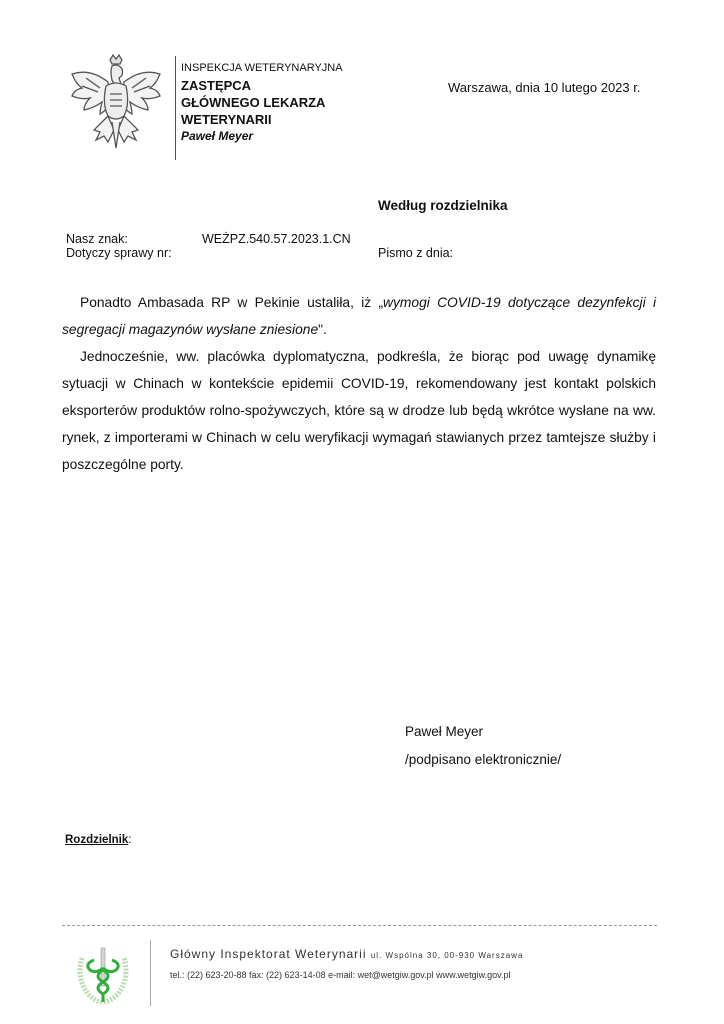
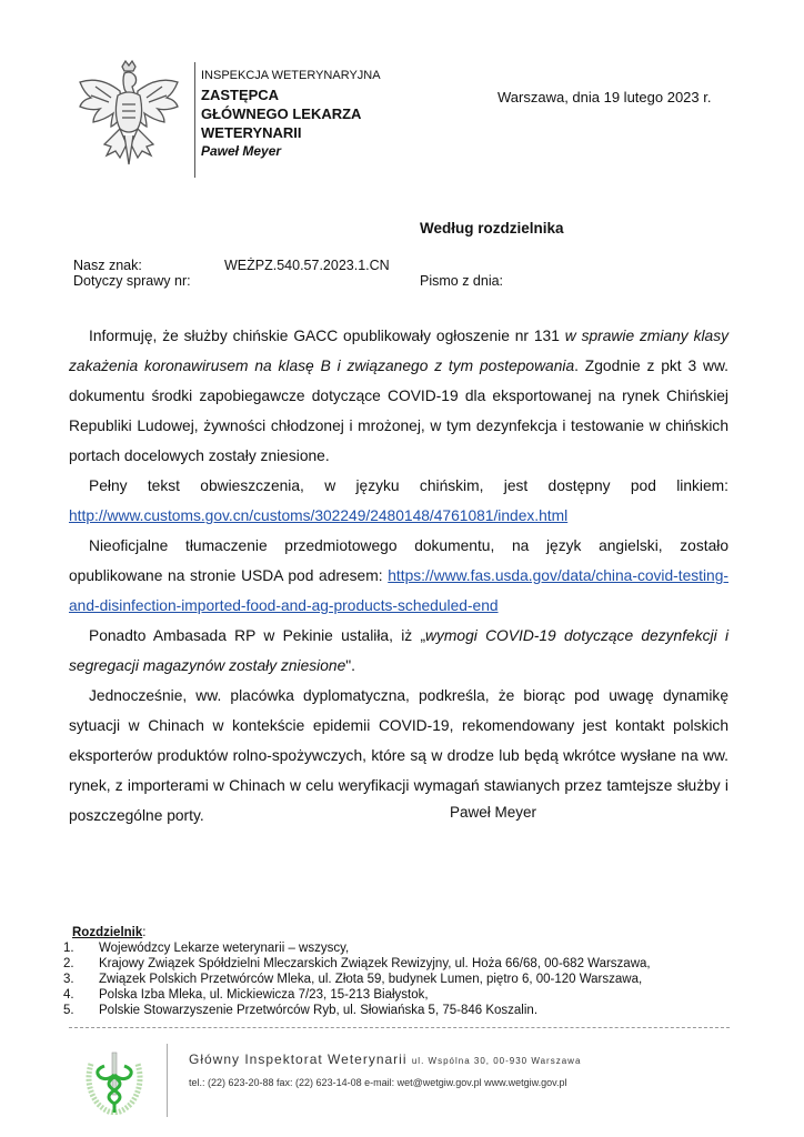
  INSPEKCJA WETERYNARYJNA
  ZASTĘPCA
  GŁÓWNEGO LEKARZA
  WETERYNARII
  Paweł Meyer
- Warszawa, dnia 10 lutego 2023 r.
+ Warszawa, dnia 19 lutego 2023 r.
  Według rozdzielnika
  Nasz znak:
  WEŻPZ.540.57.2023.1.CN
  Dotyczy sprawy nr:
  Pismo z dnia:
+ Informuję, że służby chińskie GACC opublikowały ogłoszenie nr 131 w sprawie zmiany klasy zakażenia koronawirusem na klasę B i związanego z tym postepowania. Zgodnie z pkt 3 ww. dokumentu środki zapobiegawcze dotyczące COVID-19 dla eksportowanej na rynek Chińskiej Republiki Ludowej, żywności chłodzonej i mrożonej, w tym dezynfekcja i testowanie w chińskich portach docelowych zostały zniesione.
+ Pełny tekst obwieszczenia, w języku chińskim, jest dostępny pod linkiem: http://www.customs.gov.cn/customs/302249/2480148/4761081/index.html
+ Nieoficjalne tłumaczenie przedmiotowego dokumentu, na język angielski, zostało opublikowane na stronie USDA pod adresem: https://www.fas.usda.gov/data/china-covid-testing-and-disinfection-imported-food-and-ag-products-scheduled-end
- Ponadto Ambasada RP w Pekinie ustaliła, iż „wymogi COVID-19 dotyczące dezynfekcji i segregacji magazynów wysłane zniesione".
+ Ponadto Ambasada RP w Pekinie ustaliła, iż „wymogi COVID-19 dotyczące dezynfekcji i segregacji magazynów zostały zniesione".
  Jednocześnie, ww. placówka dyplomatyczna, podkreśla, że biorąc pod uwagę dynamikę sytuacji w Chinach w kontekście epidemii COVID-19, rekomendowany jest kontakt polskich eksporterów produktów rolno-spożywczych, które są w drodze lub będą wkrótce wysłane na ww. rynek, z importerami w Chinach w celu weryfikacji wymagań stawianych przez tamtejsze służby i poszczególne porty.
  Paweł Meyer
- /podpisano elektronicznie/
  Rozdzielnik:
+ 1.
+ Wojewódzcy Lekarze weterynarii – wszyscy,
+ 2.
+ Krajowy Związek Spółdzielni Mleczarskich Związek Rewizyjny, ul. Hoża 66/68, 00-682 Warszawa,
+ 3.
+ Związek Polskich Przetwórców Mleka, ul. Złota 59, budynek Lumen, piętro 6, 00-120 Warszawa,
+ 4.
+ Polska Izba Mleka, ul. Mickiewicza 7/23, 15-213 Białystok,
+ 5.
+ Polskie Stowarzyszenie Przetwórców Ryb, ul. Słowiańska 5, 75-846 Koszalin.
  Główny Inspektorat Weterynarii ul. Wspólna 30, 00-930 Warszawa
  tel.: (22) 623-20-88 fax: (22) 623-14-08 e-mail: wet@wetgiw.gov.pl www.wetgiw.gov.pl
